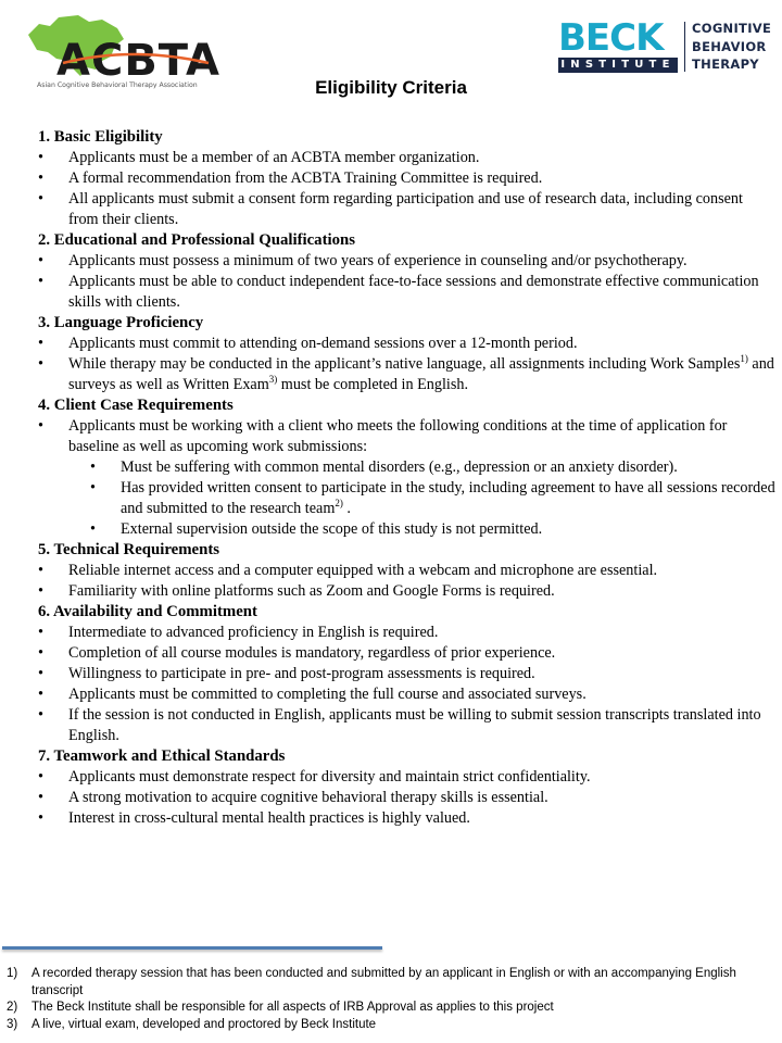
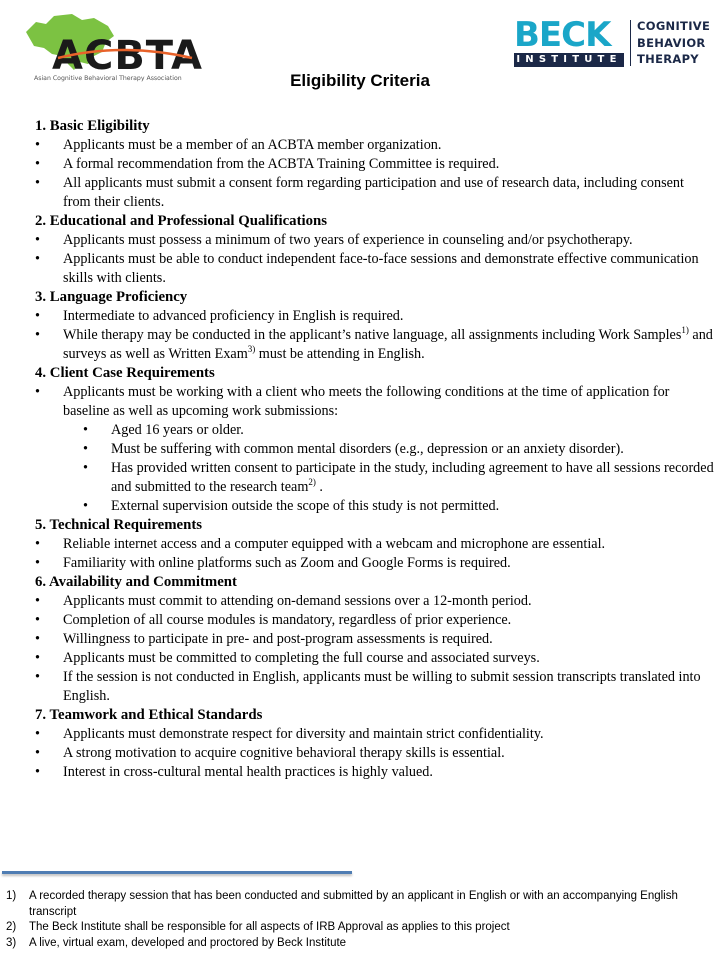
  BECK
  INSTITUTE
  COGNITIVE
  BEHAVIOR
  THERAPY
  Eligibility Criteria
  1. Basic Eligibility
  Applicants must be a member of an ACBTA member organization.
  A formal recommendation from the ACBTA Training Committee is required.
  All applicants must submit a consent form regarding participation and use of research data, including consent from their clients.
  2. Educational and Professional Qualifications
  Applicants must possess a minimum of two years of experience in counseling and/or psychotherapy.
  Applicants must be able to conduct independent face-to-face sessions and demonstrate effective communication skills with clients.
  3. Language Proficiency
- Applicants must commit to attending on-demand sessions over a 12-month period.
+ Intermediate to advanced proficiency in English is required.
- While therapy may be conducted in the applicant’s native language, all assignments including Work Samples1) and surveys as well as Written Exam3) must be completed in English.
+ While therapy may be conducted in the applicant’s native language, all assignments including Work Samples1) and surveys as well as Written Exam3) must be attending in English.
  4. Client Case Requirements
  Applicants must be working with a client who meets the following conditions at the time of application for baseline as well as upcoming work submissions:
+ Aged 16 years or older.
  Must be suffering with common mental disorders (e.g., depression or an anxiety disorder).
  Has provided written consent to participate in the study, including agreement to have all sessions recorded and submitted to the research team2) .
  External supervision outside the scope of this study is not permitted.
  5. Technical Requirements
  Reliable internet access and a computer equipped with a webcam and microphone are essential.
  Familiarity with online platforms such as Zoom and Google Forms is required.
  6. Availability and Commitment
- Intermediate to advanced proficiency in English is required.
+ Applicants must commit to attending on-demand sessions over a 12-month period.
  Completion of all course modules is mandatory, regardless of prior experience.
  Willingness to participate in pre- and post-program assessments is required.
  Applicants must be committed to completing the full course and associated surveys.
  If the session is not conducted in English, applicants must be willing to submit session transcripts translated into English.
  7. Teamwork and Ethical Standards
  Applicants must demonstrate respect for diversity and maintain strict confidentiality.
  A strong motivation to acquire cognitive behavioral therapy skills is essential.
  Interest in cross-cultural mental health practices is highly valued.
  1)
  A recorded therapy session that has been conducted and submitted by an applicant in English or with an accompanying English transcript
  2)
  The Beck Institute shall be responsible for all aspects of IRB Approval as applies to this project
  3)
  A live, virtual exam, developed and proctored by Beck Institute
